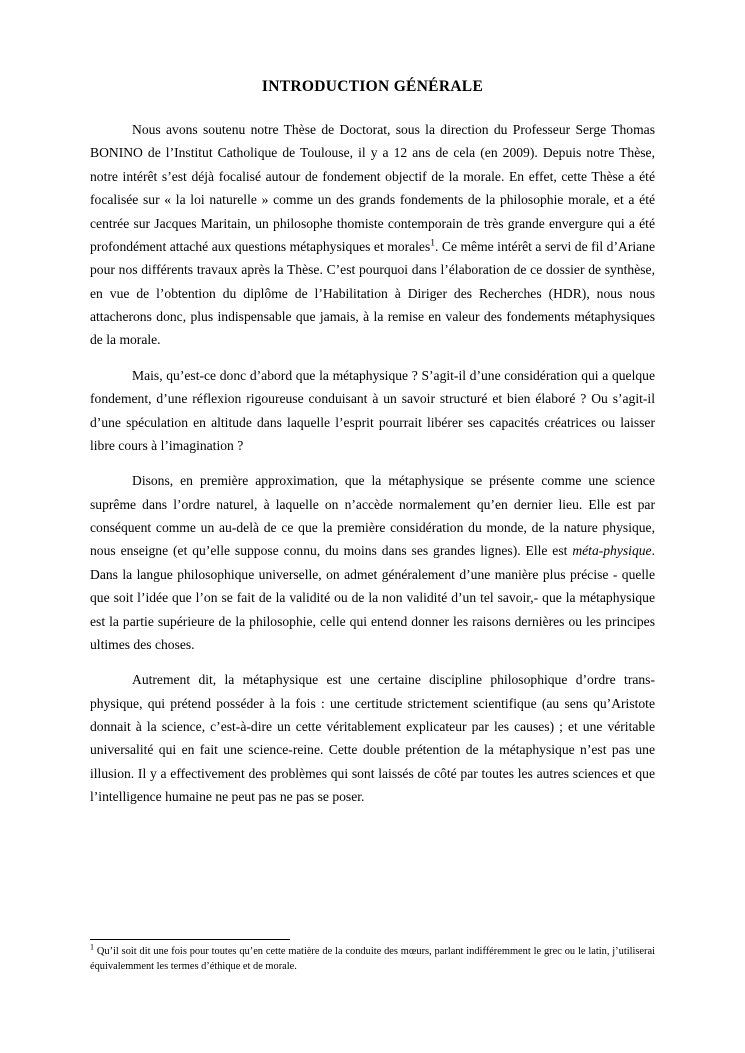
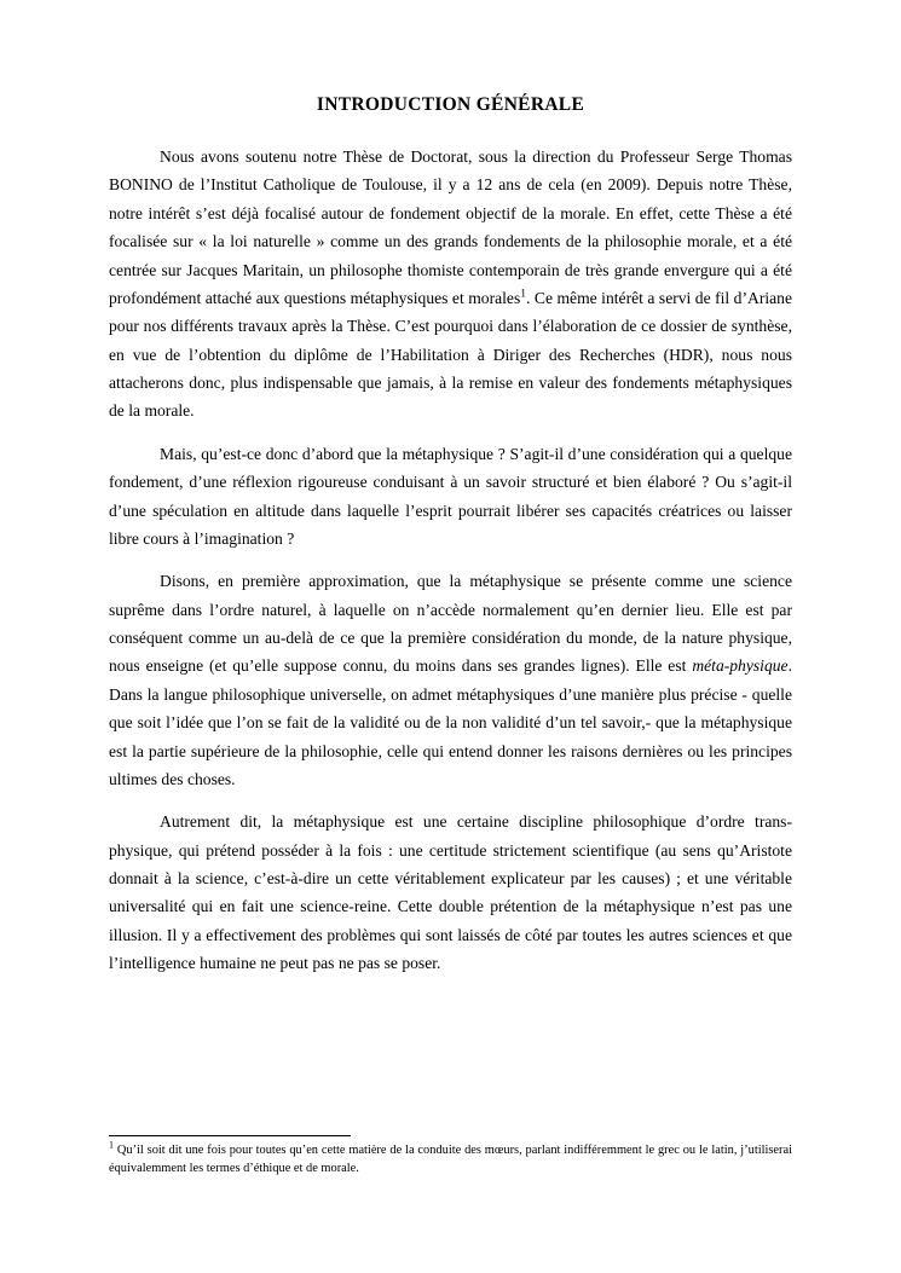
  INTRODUCTION GÉNÉRALE
  Nous avons soutenu notre Thèse de Doctorat, sous la direction du Professeur Serge Thomas BONINO de l’Institut Catholique de Toulouse, il y a 12 ans de cela (en 2009). Depuis notre Thèse, notre intérêt s’est déjà focalisé autour de fondement objectif de la morale. En effet, cette Thèse a été focalisée sur « la loi naturelle » comme un des grands fondements de la philosophie morale, et a été centrée sur Jacques Maritain, un philosophe thomiste contemporain de très grande envergure qui a été profondément attaché aux questions métaphysiques et morales1. Ce même intérêt a servi de fil d’Ariane pour nos différents travaux après la Thèse. C’est pourquoi dans l’élaboration de ce dossier de synthèse, en vue de l’obtention du diplôme de l’Habilitation à Diriger des Recherches (HDR), nous nous attacherons donc, plus indispensable que jamais, à la remise en valeur des fondements métaphysiques de la morale.
  Mais, qu’est-ce donc d’abord que la métaphysique ? S’agit-il d’une considération qui a quelque fondement, d’une réflexion rigoureuse conduisant à un savoir structuré et bien élaboré ? Ou s’agit-il d’une spéculation en altitude dans laquelle l’esprit pourrait libérer ses capacités créatrices ou laisser libre cours à l’imagination ?
- Disons, en première approximation, que la métaphysique se présente comme une science suprême dans l’ordre naturel, à laquelle on n’accède normalement qu’en dernier lieu. Elle est par conséquent comme un au-delà de ce que la première considération du monde, de la nature physique, nous enseigne (et qu’elle suppose connu, du moins dans ses grandes lignes). Elle est méta-physique. Dans la langue philosophique universelle, on admet généralement d’une manière plus précise - quelle que soit l’idée que l’on se fait de la validité ou de la non validité d’un tel savoir,- que la métaphysique est la partie supérieure de la philosophie, celle qui entend donner les raisons dernières ou les principes ultimes des choses.
+ Disons, en première approximation, que la métaphysique se présente comme une science suprême dans l’ordre naturel, à laquelle on n’accède normalement qu’en dernier lieu. Elle est par conséquent comme un au-delà de ce que la première considération du monde, de la nature physique, nous enseigne (et qu’elle suppose connu, du moins dans ses grandes lignes). Elle est méta-physique. Dans la langue philosophique universelle, on admet métaphysiques d’une manière plus précise - quelle que soit l’idée que l’on se fait de la validité ou de la non validité d’un tel savoir,- que la métaphysique est la partie supérieure de la philosophie, celle qui entend donner les raisons dernières ou les principes ultimes des choses.
  Autrement dit, la métaphysique est une certaine discipline philosophique d’ordre trans-physique, qui prétend posséder à la fois : une certitude strictement scientifique (au sens qu’Aristote donnait à la science, c’est-à-dire un cette véritablement explicateur par les causes) ; et une véritable universalité qui en fait une science-reine. Cette double prétention de la métaphysique n’est pas une illusion. Il y a effectivement des problèmes qui sont laissés de côté par toutes les autres sciences et que l’intelligence humaine ne peut pas ne pas se poser.
  1 Qu’il soit dit une fois pour toutes qu’en cette matière de la conduite des mœurs, parlant indifféremment le grec ou le latin, j’utiliserai équivalemment les termes d’éthique et de morale.
